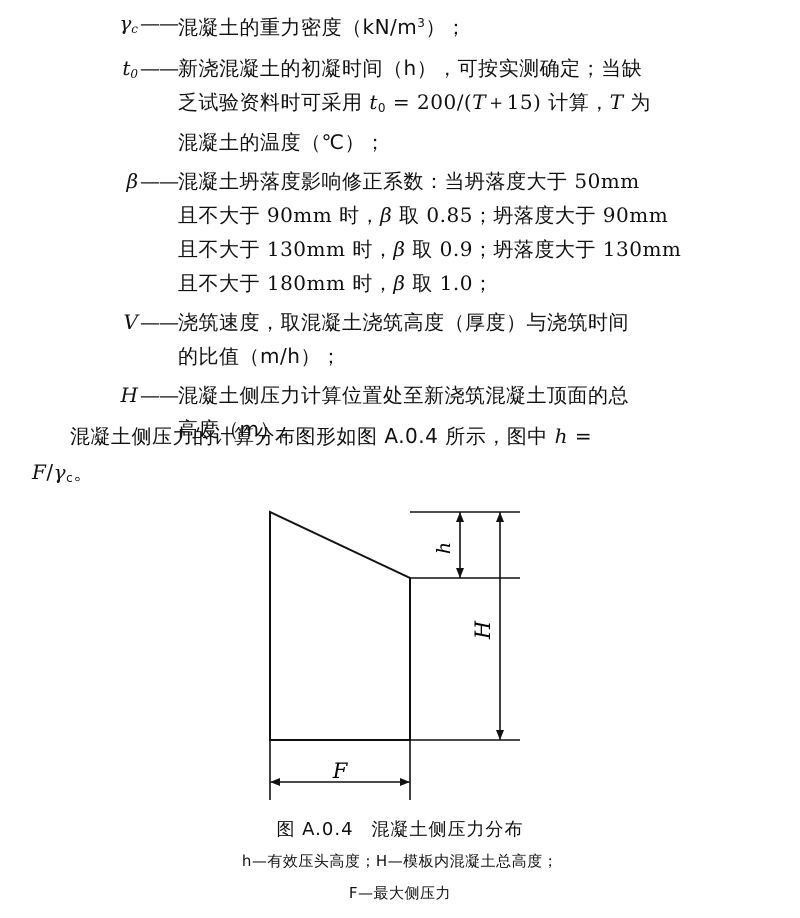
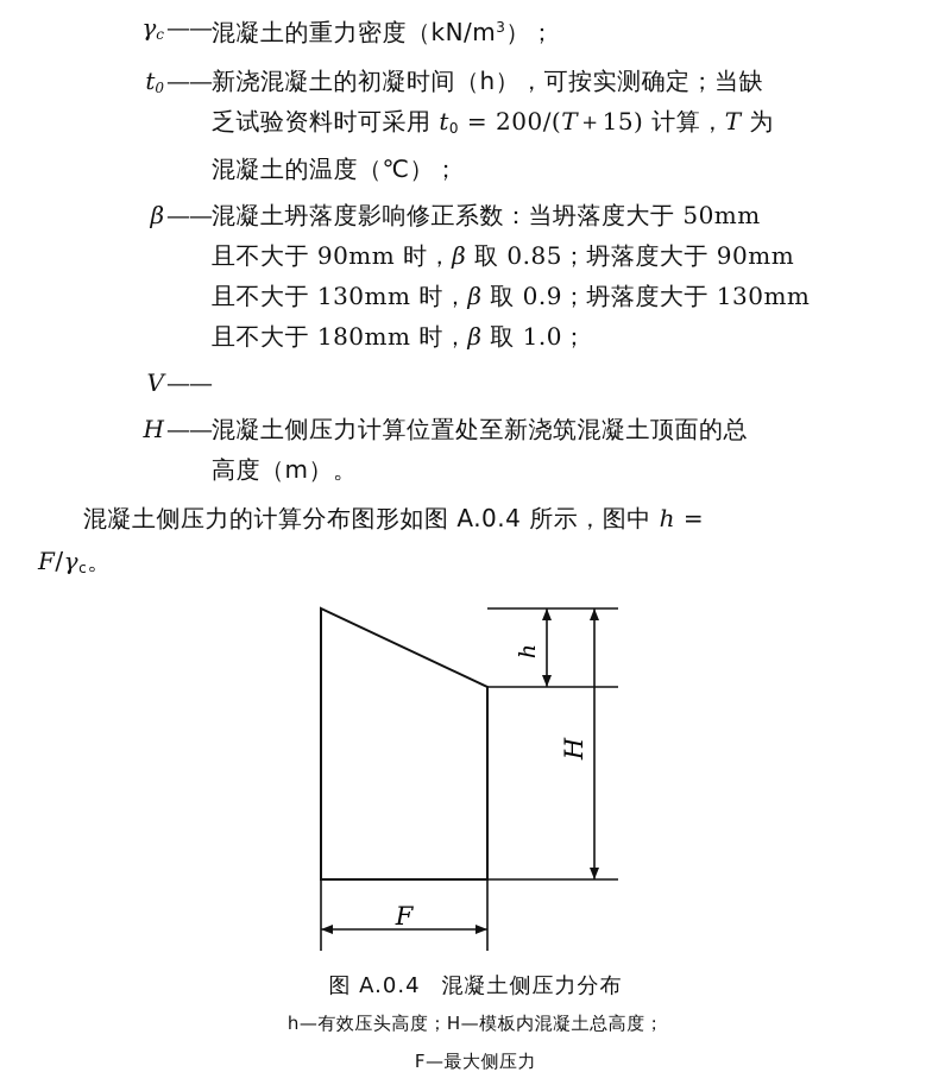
  γc
  ——
  混凝土的重力密度（kN/m3）；
  t0
  ——
  新浇混凝土的初凝时间（h），可按实测确定；当缺
  乏试验资料时可采用 t0 = 200/(T＋15) 计算，T 为
  混凝土的温度（℃）；
  β
  ——
  混凝土坍落度影响修正系数：当坍落度大于 50mm
  且不大于 90mm 时，β 取 0.85；坍落度大于 90mm
  且不大于 130mm 时，β 取 0.9；坍落度大于 130mm
  且不大于 180mm 时，β 取 1.0；
  V
  ——
- 浇筑速度，取混凝土浇筑高度（厚度）与浇筑时间
- 的比值（m/h）；
  H
  ——
  混凝土侧压力计算位置处至新浇筑混凝土顶面的总
  高度（m）。
  混凝土侧压力的计算分布图形如图 A.0.4 所示，图中 h =
  F/γc。
  F
  图 A.0.4 混凝土侧压力分布
  h—有效压头高度；H—模板内混凝土总高度；
  F—最大侧压力
